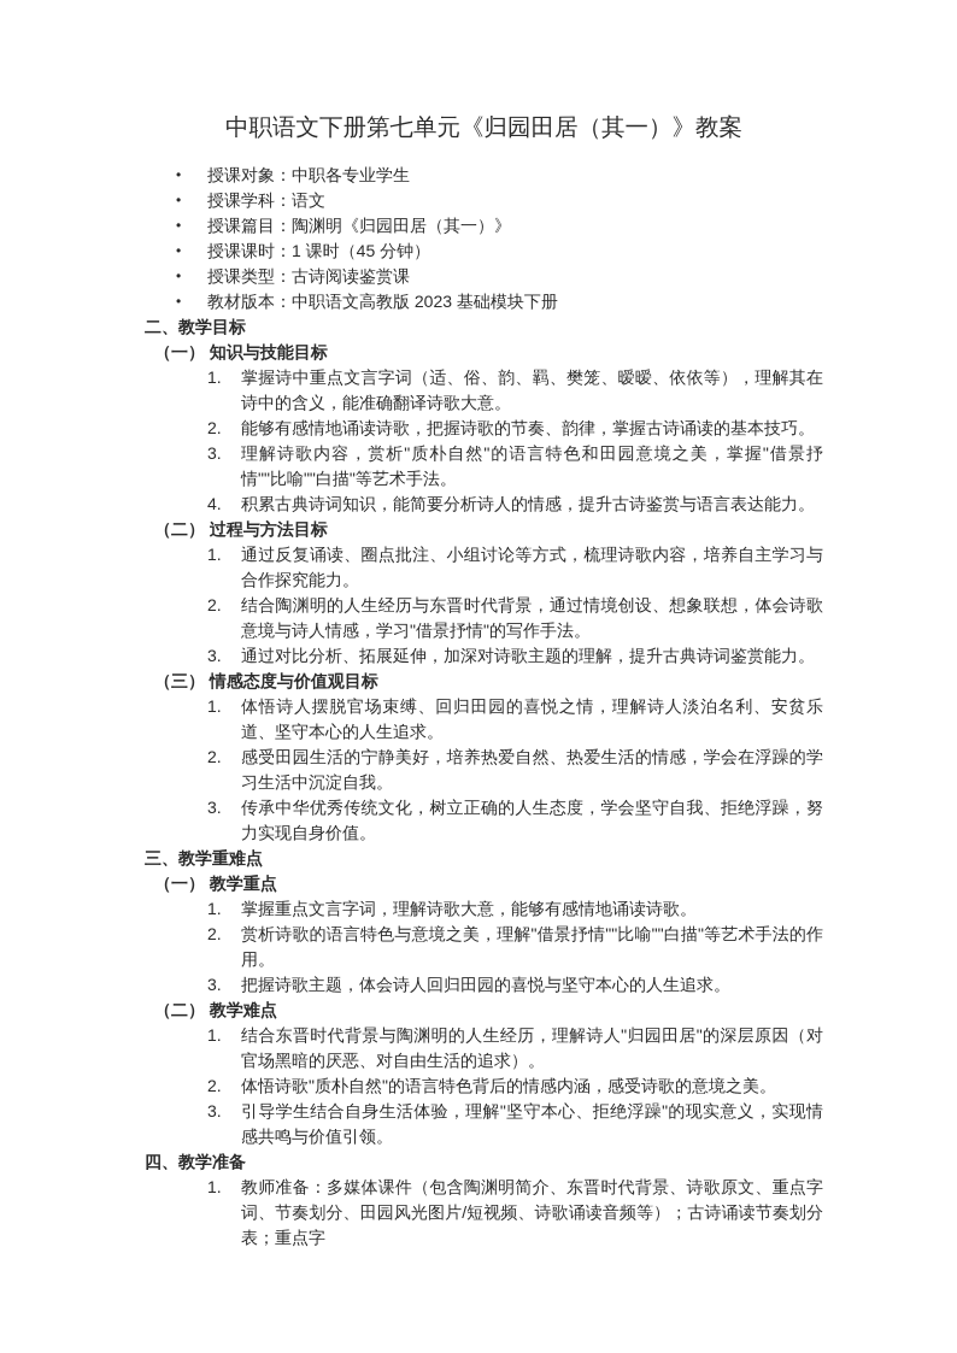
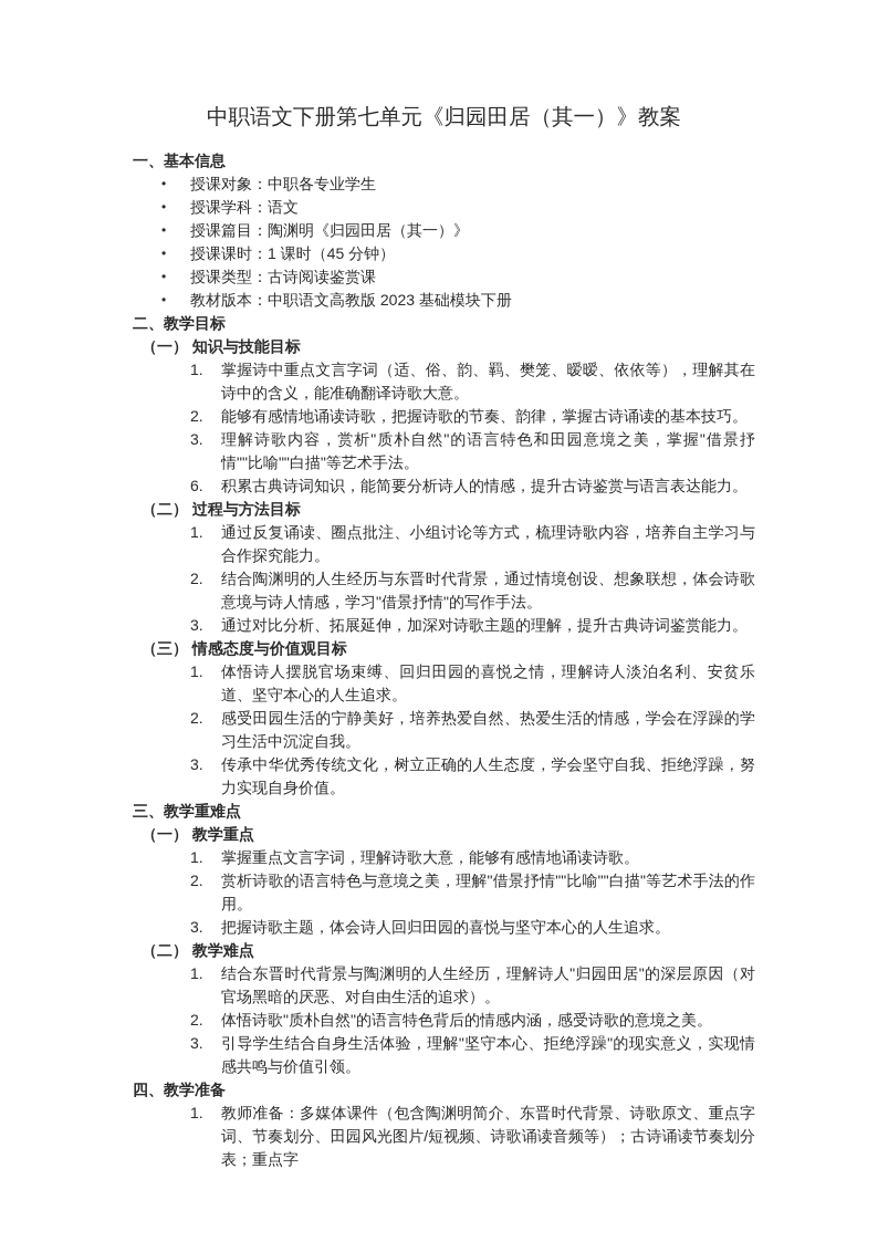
  中职语文下册第七单元《归园田居（其一）》教案
+ 一、基本信息
  •
  授课对象：中职各专业学生
  •
  授课学科：语文
  •
  授课篇目：陶渊明《归园田居（其一）》
  •
  授课课时：1 课时（45 分钟）
  •
  授课类型：古诗阅读鉴赏课
  •
  教材版本：中职语文高教版 2023 基础模块下册
  二、教学目标
  （一） 知识与技能目标
  1.
  掌握诗中重点文言字词（适、俗、韵、羁、樊笼、暧暧、依依等），理解其在诗中的含义，能准确翻译诗歌大意。
  2.
  能够有感情地诵读诗歌，把握诗歌的节奏、韵律，掌握古诗诵读的基本技巧。
  3.
  理解诗歌内容，赏析"质朴自然"的语言特色和田园意境之美，掌握"借景抒情""比喻""白描"等艺术手法。
- 4.
+ 6.
  积累古典诗词知识，能简要分析诗人的情感，提升古诗鉴赏与语言表达能力。
  （二） 过程与方法目标
  1.
  通过反复诵读、圈点批注、小组讨论等方式，梳理诗歌内容，培养自主学习与合作探究能力。
  2.
  结合陶渊明的人生经历与东晋时代背景，通过情境创设、想象联想，体会诗歌意境与诗人情感，学习"借景抒情"的写作手法。
  3.
  通过对比分析、拓展延伸，加深对诗歌主题的理解，提升古典诗词鉴赏能力。
  （三） 情感态度与价值观目标
  1.
  体悟诗人摆脱官场束缚、回归田园的喜悦之情，理解诗人淡泊名利、安贫乐道、坚守本心的人生追求。
  2.
  感受田园生活的宁静美好，培养热爱自然、热爱生活的情感，学会在浮躁的学习生活中沉淀自我。
  3.
  传承中华优秀传统文化，树立正确的人生态度，学会坚守自我、拒绝浮躁，努力实现自身价值。
  三、教学重难点
  （一） 教学重点
  1.
  掌握重点文言字词，理解诗歌大意，能够有感情地诵读诗歌。
  2.
  赏析诗歌的语言特色与意境之美，理解"借景抒情""比喻""白描"等艺术手法的作用。
  3.
  把握诗歌主题，体会诗人回归田园的喜悦与坚守本心的人生追求。
  （二） 教学难点
  1.
  结合东晋时代背景与陶渊明的人生经历，理解诗人"归园田居"的深层原因（对官场黑暗的厌恶、对自由生活的追求）。
  2.
  体悟诗歌"质朴自然"的语言特色背后的情感内涵，感受诗歌的意境之美。
  3.
  引导学生结合自身生活体验，理解"坚守本心、拒绝浮躁"的现实意义，实现情感共鸣与价值引领。
  四、教学准备
  1.
  教师准备：多媒体课件（包含陶渊明简介、东晋时代背景、诗歌原文、重点字词、节奏划分、田园风光图片/短视频、诗歌诵读音频等）；古诗诵读节奏划分表；重点字
